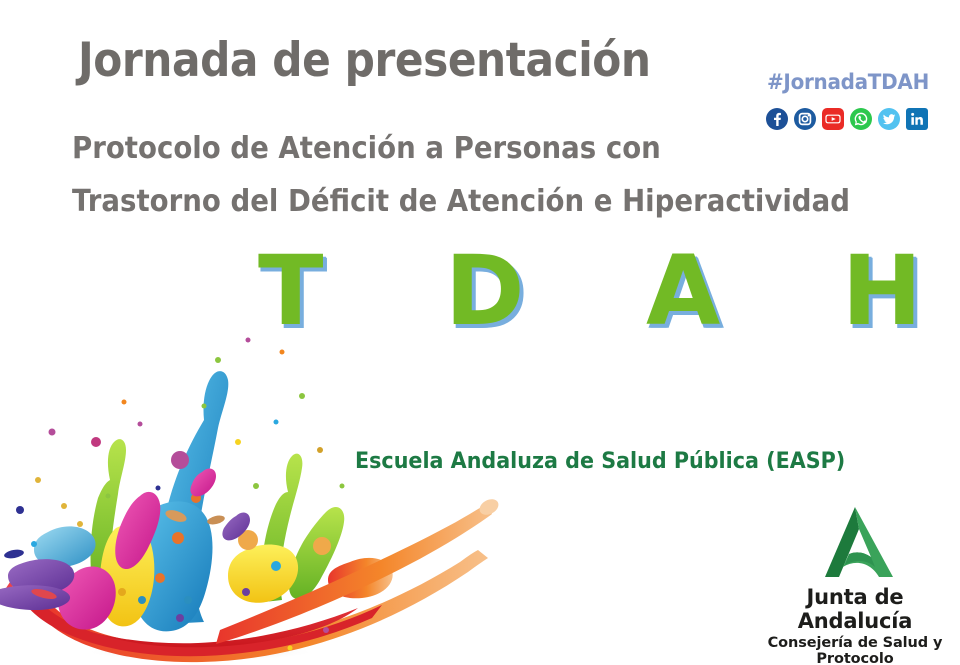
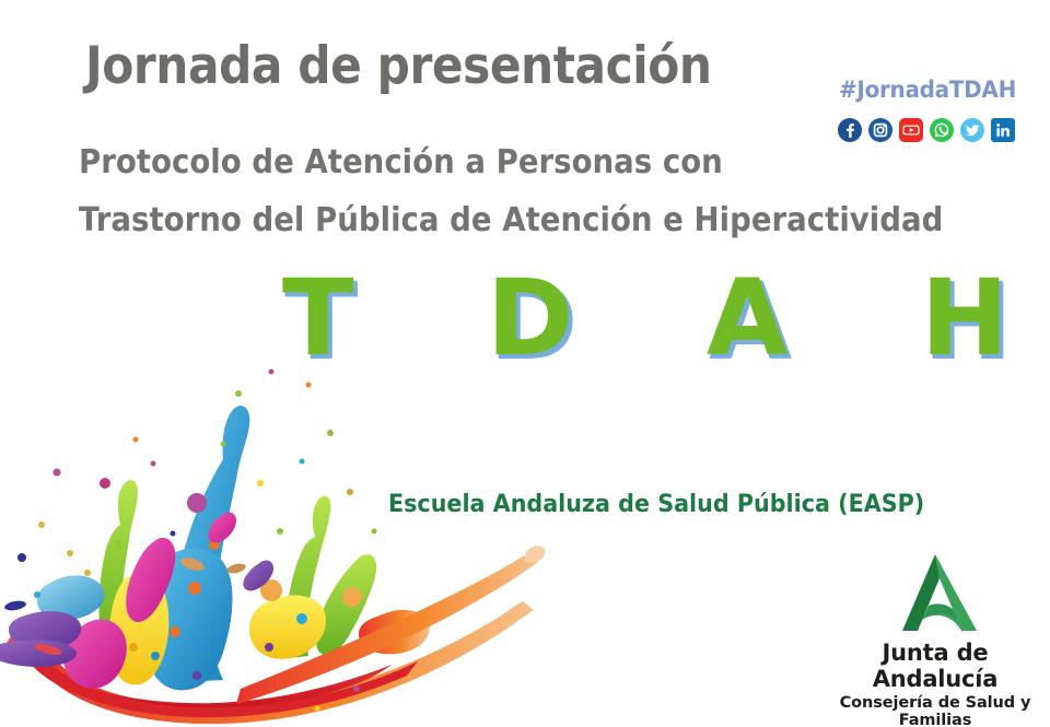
  Jornada de presentación
  Protocolo de Atención a Personas con
- Trastorno del Déficit de Atención e Hiperactividad
+ Trastorno del Pública de Atención e Hiperactividad
  #JornadaTDAH
  T D A H
  Escuela Andaluza de Salud Pública (EASP)
  Junta de Andalucía
- Consejería de Salud y Protocolo
+ Consejería de Salud y Familias
